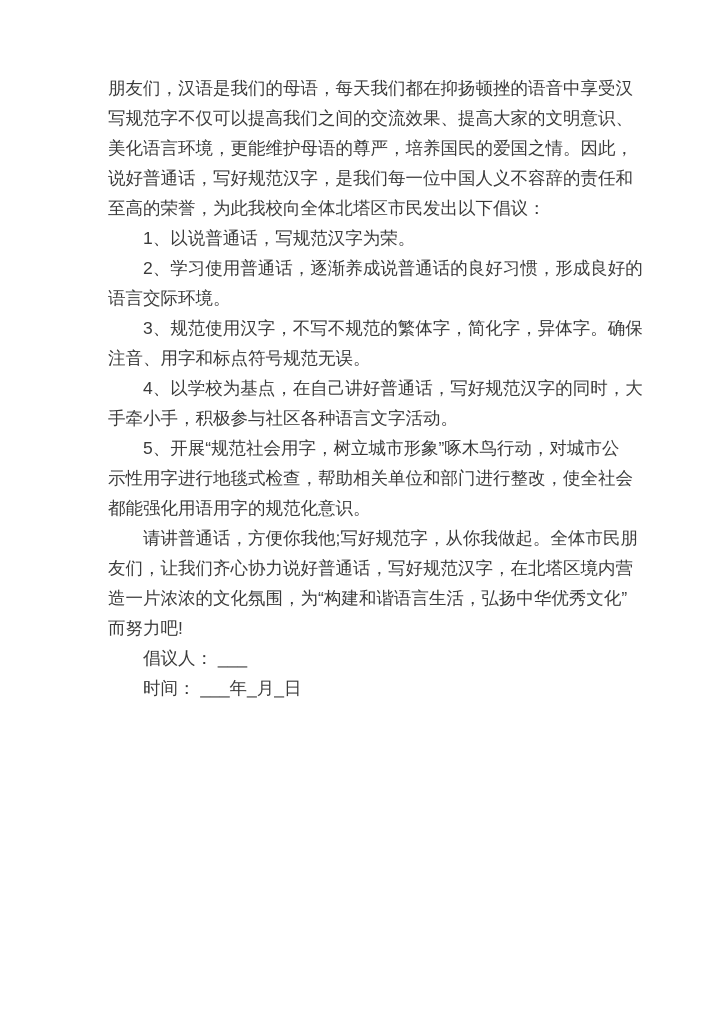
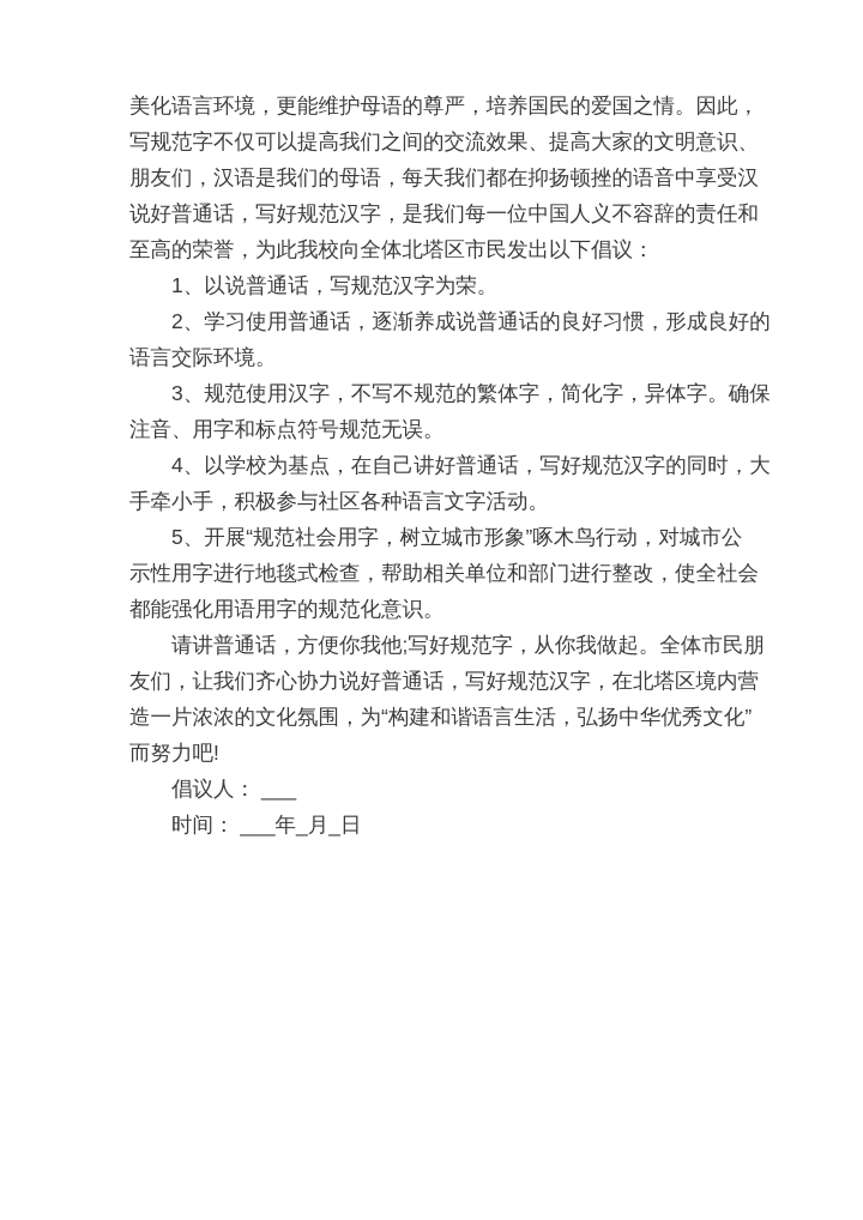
- 朋友们，汉语是我们的母语，每天我们都在抑扬顿挫的语音中享受汉
+ 美化语言环境，更能维护母语的尊严，培养国民的爱国之情。因此，
  写规范字不仅可以提高我们之间的交流效果、提高大家的文明意识、
- 美化语言环境，更能维护母语的尊严，培养国民的爱国之情。因此，
+ 朋友们，汉语是我们的母语，每天我们都在抑扬顿挫的语音中享受汉
  说好普通话，写好规范汉字，是我们每一位中国人义不容辞的责任和
  至高的荣誉，为此我校向全体北塔区市民发出以下倡议：
  1、以说普通话，写规范汉字为荣。
  2、学习使用普通话，逐渐养成说普通话的良好习惯，形成良好的
  语言交际环境。
  3、规范使用汉字，不写不规范的繁体字，简化字，异体字。确保
  注音、用字和标点符号规范无误。
  4、以学校为基点，在自己讲好普通话，写好规范汉字的同时，大
  手牵小手，积极参与社区各种语言文字活动。
  5、开展“规范社会用字，树立城市形象”啄木鸟行动，对城市公
  示性用字进行地毯式检查，帮助相关单位和部门进行整改，使全社会
  都能强化用语用字的规范化意识。
  请讲普通话，方便你我他;写好规范字，从你我做起。全体市民朋
  友们，让我们齐心协力说好普通话，写好规范汉字，在北塔区境内营
  造一片浓浓的文化氛围，为“构建和谐语言生活，弘扬中华优秀文化”
  而努力吧!
  倡议人： ___
  时间： ___年_月_日
